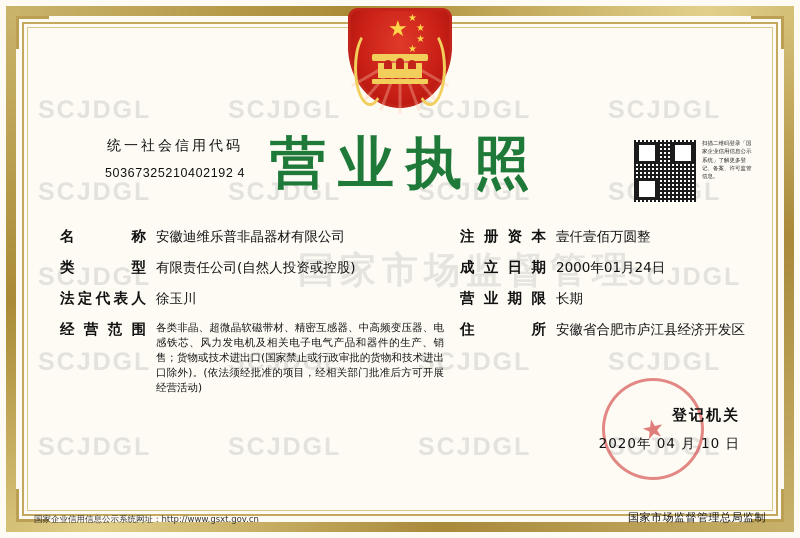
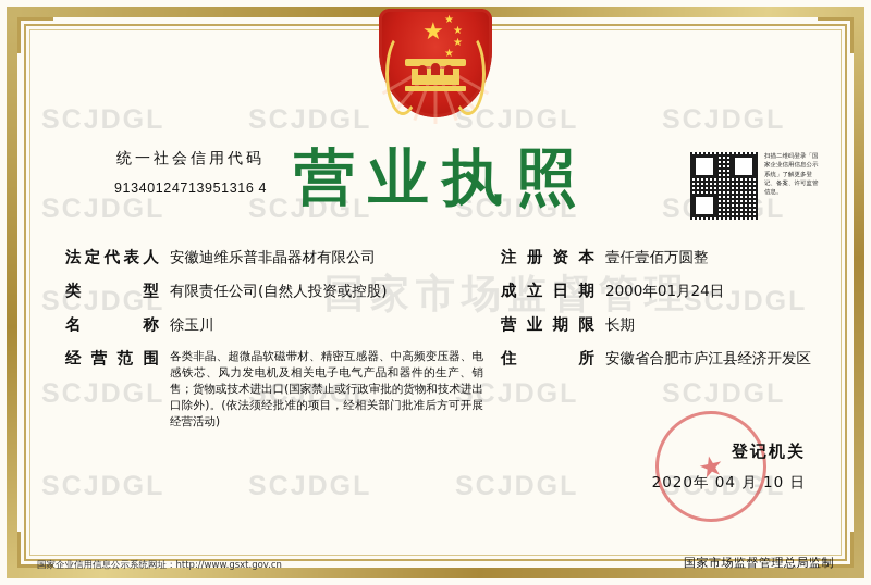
  SCJDGL
  SCJDGL
  SCJDGL
  SCJDGL
  SCJDGL
  SCJDGL
  SCJDGL
  SCJDGL
  SCJDGL
  SCJDGL
  SCJDGL
  SCJDGL
  SCJDGL
  SCJDGL
  SCJDGL
  SCJDGL
  SCJDGL
  国家市场监督管理
  ★
  ★
  ★
  ★
  ★
  营业执照
  统一社会信用代码
- 50367325210402192 4
+ 91340124713951316 4
- 名 称
+ 法定代表人
  安徽迪维乐普非晶器材有限公司
  类 型
  有限责任公司(自然人投资或控股)
- 法定代表人
+ 名 称
  徐玉川
  经营范围
  各类非晶、超微晶软磁带材、精密互感器、中高频变压器、电感铁芯、风力发电机及相关电子电气产品和器件的生产、销售；货物或技术进出口(国家禁止或行政审批的货物和技术进出口除外)。(依法须经批准的项目，经相关部门批准后方可开展经营活动)
  注册资本
  壹仟壹佰万圆整
  成立日期
  2000年01月24日
  营业期限
  长期
  住 所
  安徽省合肥市庐江县经济开发区
  登记机关
  2020年 04 月 10 日
  国家企业信用信息公示系统网址：http://www.gsxt.gov.cn
  国家市场监督管理总局监制
